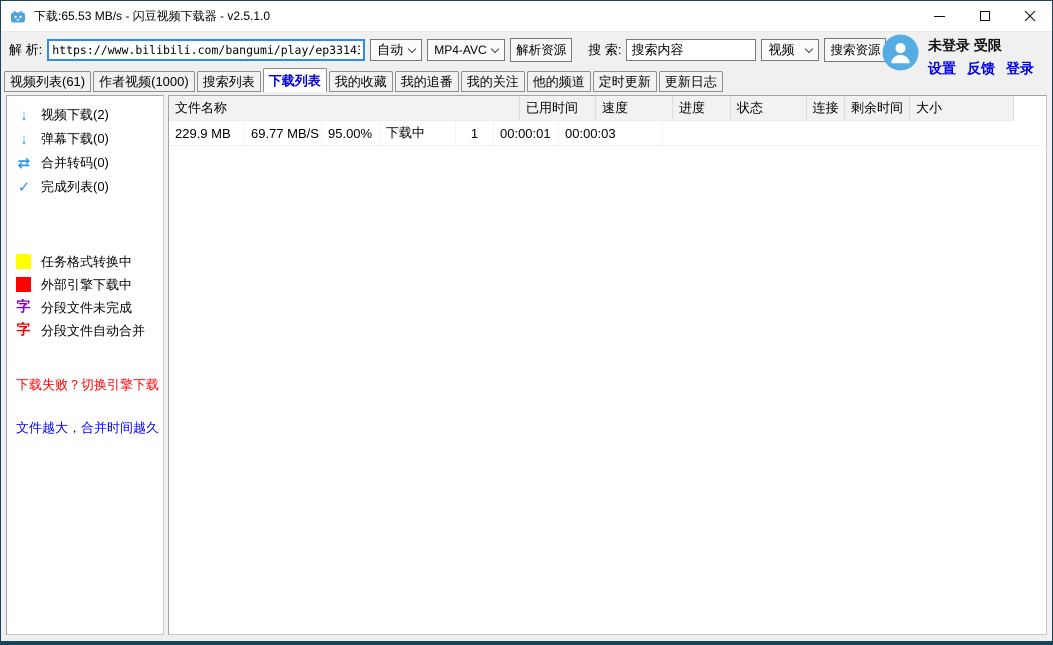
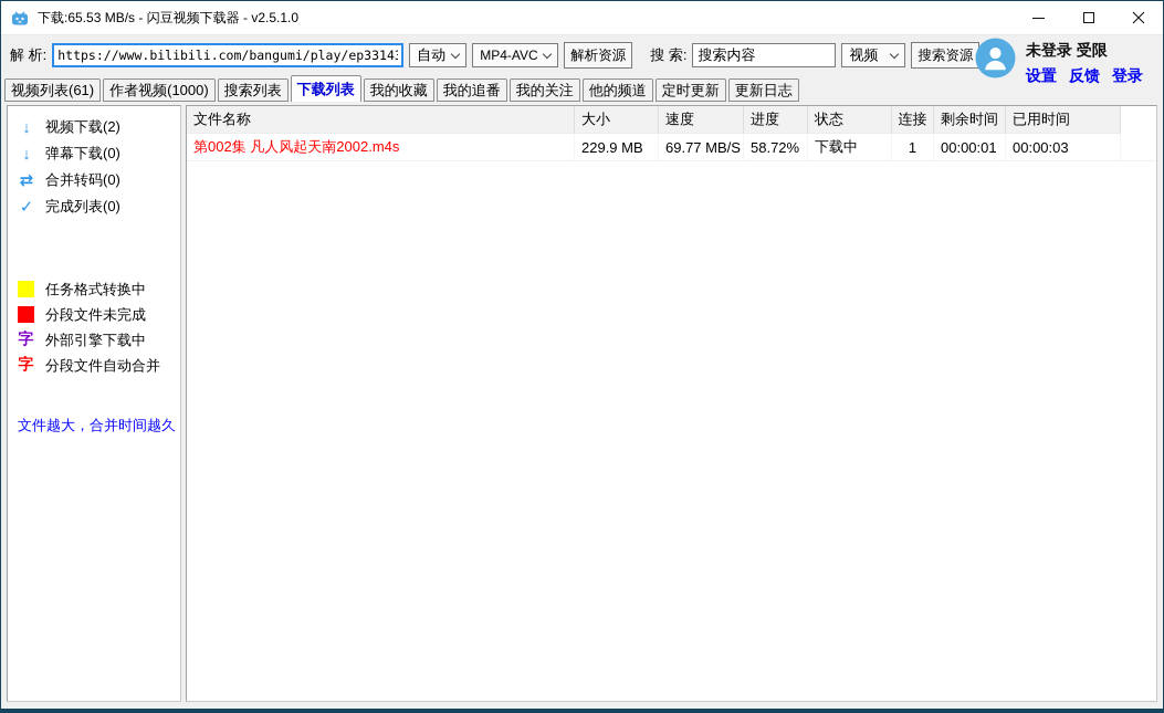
  下载:65.53 MB/s - 闪豆视频下载器 - v2.5.1.0
  解 析:
  https://www.bilibili.com/bangumi/play/ep3314
  自动
  MP4-AVC
  解析资源
  搜 索:
  搜索内容
  视频
  搜索资源
  视频列表(61)
  作者视频(1000)
  搜索列表
  下载列表
  我的收藏
  我的追番
  我的关注
  他的频道
  定时更新
  更新日志
  未登录 受限
  设置
  反馈
  登录
  ↓
  视频下载(2)
  ↓
  弹幕下载(0)
  ⇄
  合并转码(0)
  ✓
  完成列表(0)
  任务格式转换中
- 外部引擎下载中
+ 分段文件未完成
  字
- 分段文件未完成
+ 外部引擎下载中
  字
  分段文件自动合并
- 下载失败？切换引擎下载
  文件越大，合并时间越久
  文件名称
- 已用时间
+ 大小
  速度
  进度
  状态
  连接
  剩余时间
- 大小
+ 已用时间
+ 第002集 凡人风起天南2002.m4s
  229.9 MB
  69.77 MB/S
- 95.00%
+ 58.72%
  下载中
  1
  00:00:01
  00:00:03
